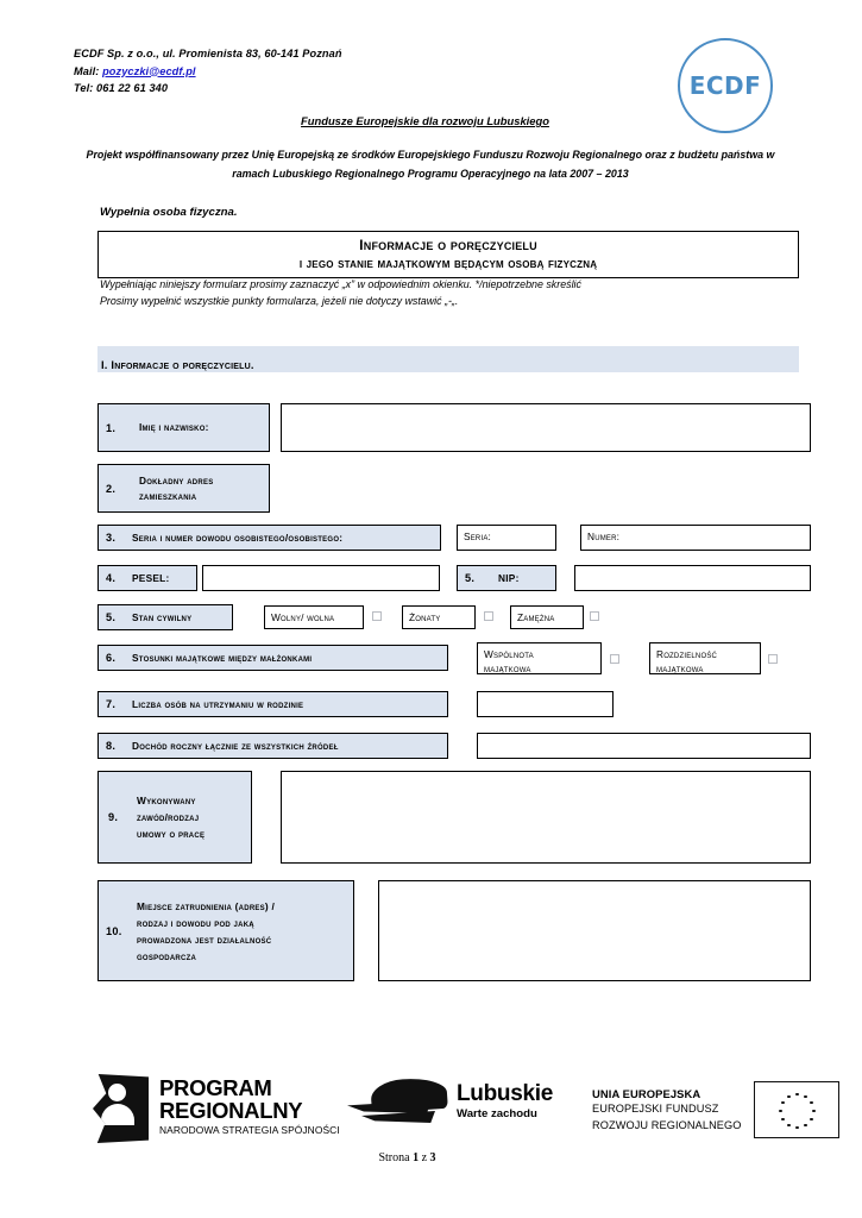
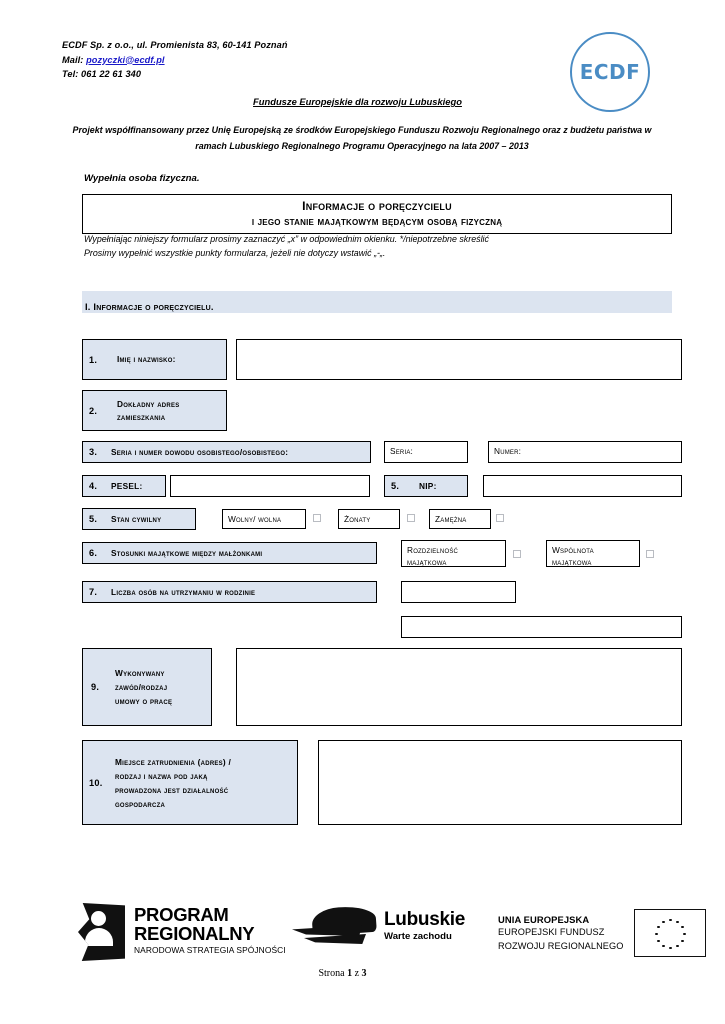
  ECDF Sp. z o.o., ul. Promienista 83, 60-141 Poznań
  Mail: pozyczki@ecdf.pl
  Tel: 061 22 61 340
  ECDF
  Fundusze Europejskie dla rozwoju Lubuskiego
  Projekt współfinansowany przez Unię Europejską ze środków Europejskiego Funduszu Rozwoju Regionalnego oraz z budżetu państwa w ramach Lubuskiego Regionalnego Programu Operacyjnego na lata 2007 – 2013
  Wypełnia osoba fizyczna.
  Informacje o poręczycielu
  i jego stanie majątkowym będącym osobą fizyczną
  Wypełniając niniejszy formularz prosimy zaznaczyć „x” w odpowiednim okienku. */niepotrzebne skreślić
  Prosimy wypełnić wszystkie punkty formularza, jeżeli nie dotyczy wstawić „-„.
  I. Informacje o poręczycielu.
  1.
  Imię i nazwisko:
  2.
  Dokładny adres
  zamieszkania
  3.
  Seria i numer dowodu osobistego/osobistego:
  Seria:
  Numer:
  4.
  PESEL:
  5.
  NIP:
  5.
  Stan cywilny
  Wolny/ wolna
  Żonaty
  Zamężna
  6.
  Stosunki majątkowe między małżonkami
- Wspólnota
+ Rozdzielność
  majątkowa
- Rozdzielność
+ Wspólnota
  majątkowa
  7.
  Liczba osób na utrzymaniu w rodzinie
- 8.
- Dochód roczny łącznie ze wszystkich źródeł
  9.
  Wykonywany
  zawód/rodzaj
  umowy o pracę
  10.
  Miejsce zatrudnienia (adres) /
- rodzaj i dowodu pod jaką
+ rodzaj i nazwa pod jaką
  prowadzona jest działalność
  gospodarcza
  PROGRAM
  REGIONALNY
  NARODOWA STRATEGIA SPÓJNOŚCI
  Lubuskie
  Warte zachodu
  UNIA EUROPEJSKA
  EUROPEJSKI FUNDUSZ
  ROZWOJU REGIONALNEGO
  Strona 1 z 3
